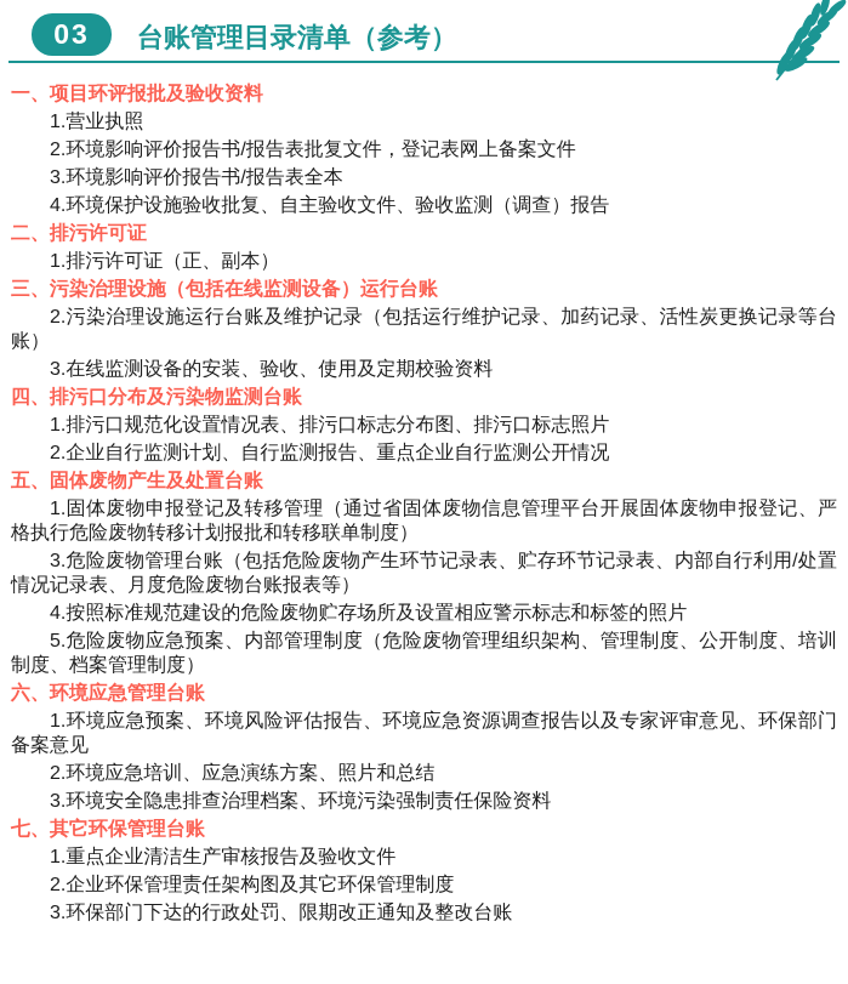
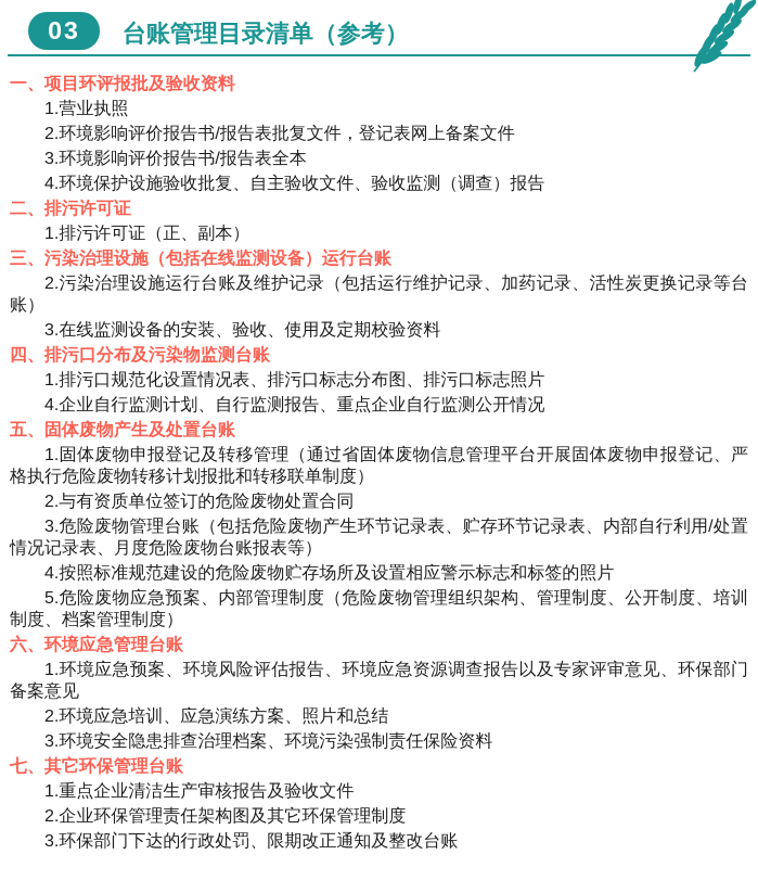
  03
  台账管理目录清单（参考）
  一、项目环评报批及验收资料
  1.营业执照
  2.环境影响评价报告书/报告表批复文件，登记表网上备案文件
  3.环境影响评价报告书/报告表全本
  4.环境保护设施验收批复、自主验收文件、验收监测（调查）报告
  二、排污许可证
  1.排污许可证（正、副本）
  三、污染治理设施（包括在线监测设备）运行台账
  2.污染治理设施运行台账及维护记录（包括运行维护记录、加药记录、活性炭更换记录等台账）
  3.在线监测设备的安装、验收、使用及定期校验资料
  四、排污口分布及污染物监测台账
  1.排污口规范化设置情况表、排污口标志分布图、排污口标志照片
- 2.企业自行监测计划、自行监测报告、重点企业自行监测公开情况
+ 4.企业自行监测计划、自行监测报告、重点企业自行监测公开情况
  五、固体废物产生及处置台账
  1.固体废物申报登记及转移管理（通过省固体废物信息管理平台开展固体废物申报登记、严格执行危险废物转移计划报批和转移联单制度）
+ 2.与有资质单位签订的危险废物处置合同
  3.危险废物管理台账（包括危险废物产生环节记录表、贮存环节记录表、内部自行利用/处置情况记录表、月度危险废物台账报表等）
  4.按照标准规范建设的危险废物贮存场所及设置相应警示标志和标签的照片
  5.危险废物应急预案、内部管理制度（危险废物管理组织架构、管理制度、公开制度、培训制度、档案管理制度）
  六、环境应急管理台账
  1.环境应急预案、环境风险评估报告、环境应急资源调查报告以及专家评审意见、环保部门备案意见
  2.环境应急培训、应急演练方案、照片和总结
  3.环境安全隐患排查治理档案、环境污染强制责任保险资料
  七、其它环保管理台账
  1.重点企业清洁生产审核报告及验收文件
  2.企业环保管理责任架构图及其它环保管理制度
  3.环保部门下达的行政处罚、限期改正通知及整改台账
